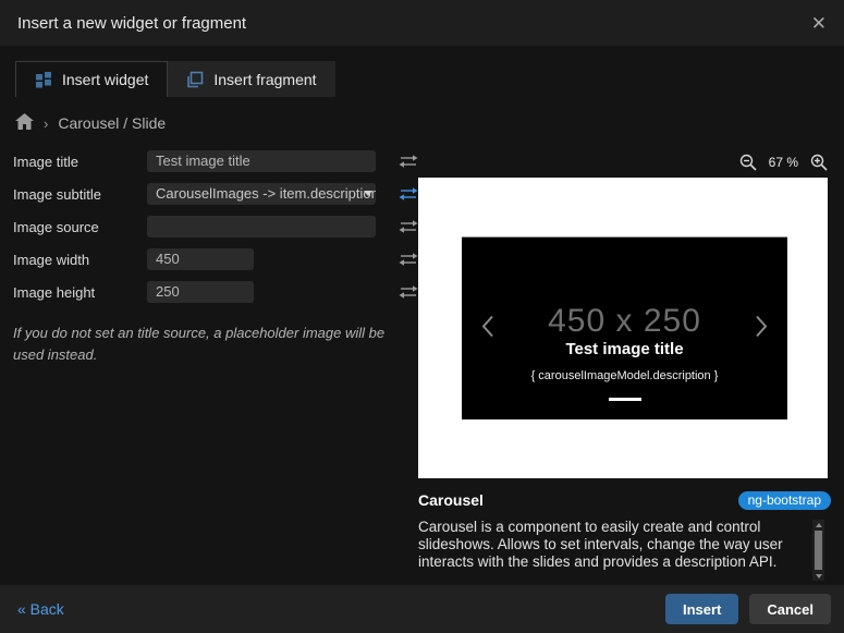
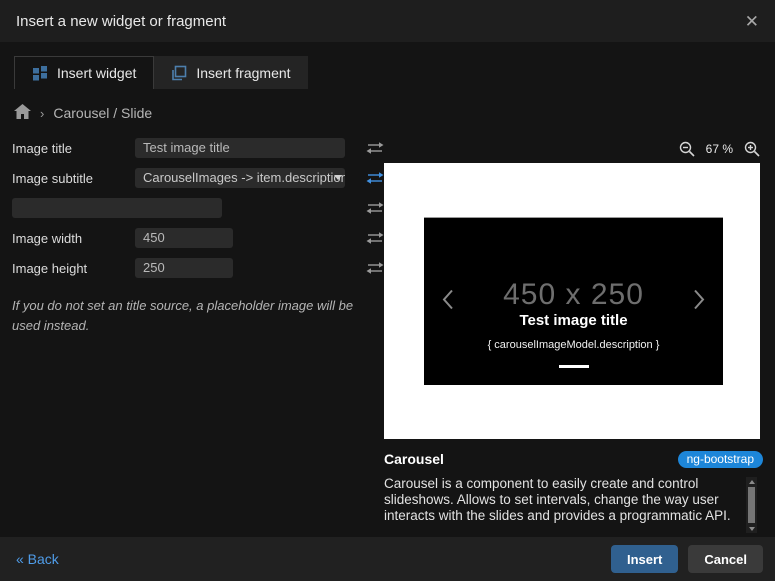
  Insert a new widget or fragment
  ✕
  Insert widget
  Insert fragment
  ›
  Carousel / Slide
  Image title
  Test image title
  Image subtitle
  CarouselImages -> item.description
- Image source
  Image width
  450
  Image height
  250
  If you do not set an title source, a placeholder image will be used instead.
  67 %
  450 x 250
  Test image title
  { carouselImageModel.description }
  Carousel
  ng-bootstrap
- Carousel is a component to easily create and control slideshows. Allows to set intervals, change the way user interacts with the slides and provides a description API.
+ Carousel is a component to easily create and control slideshows. Allows to set intervals, change the way user interacts with the slides and provides a programmatic API.
  « Back
  Insert
  Cancel
